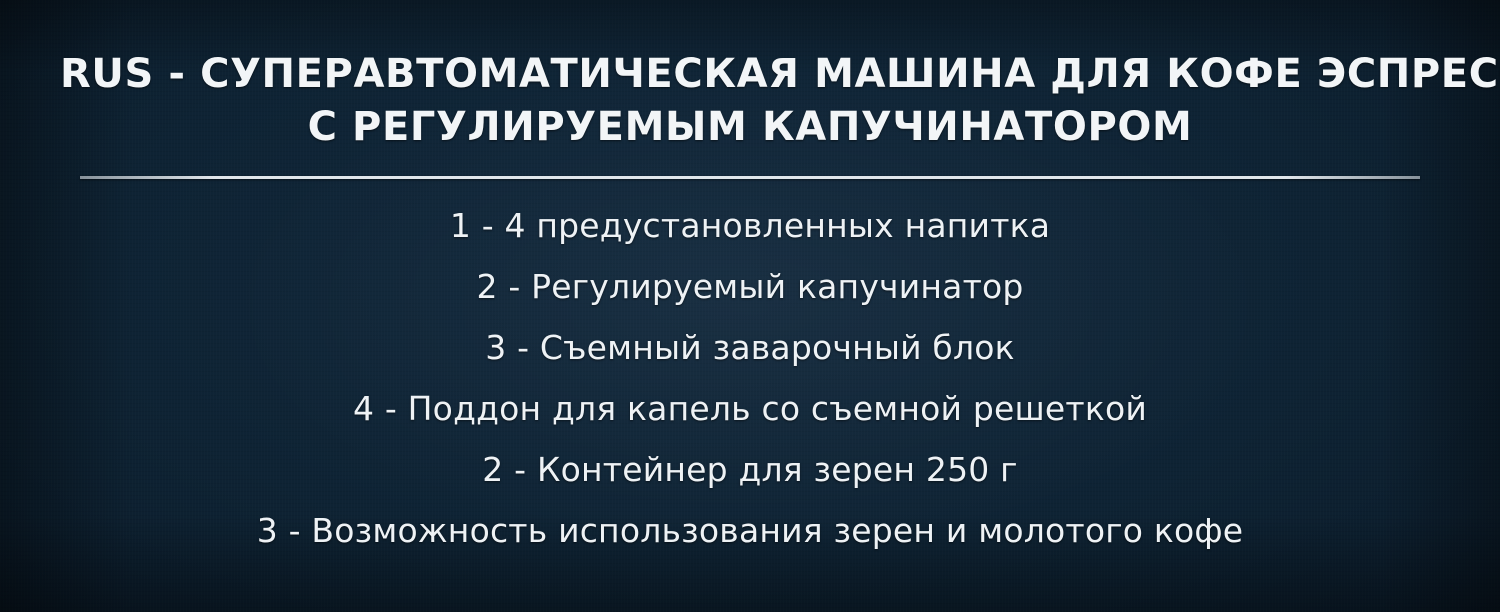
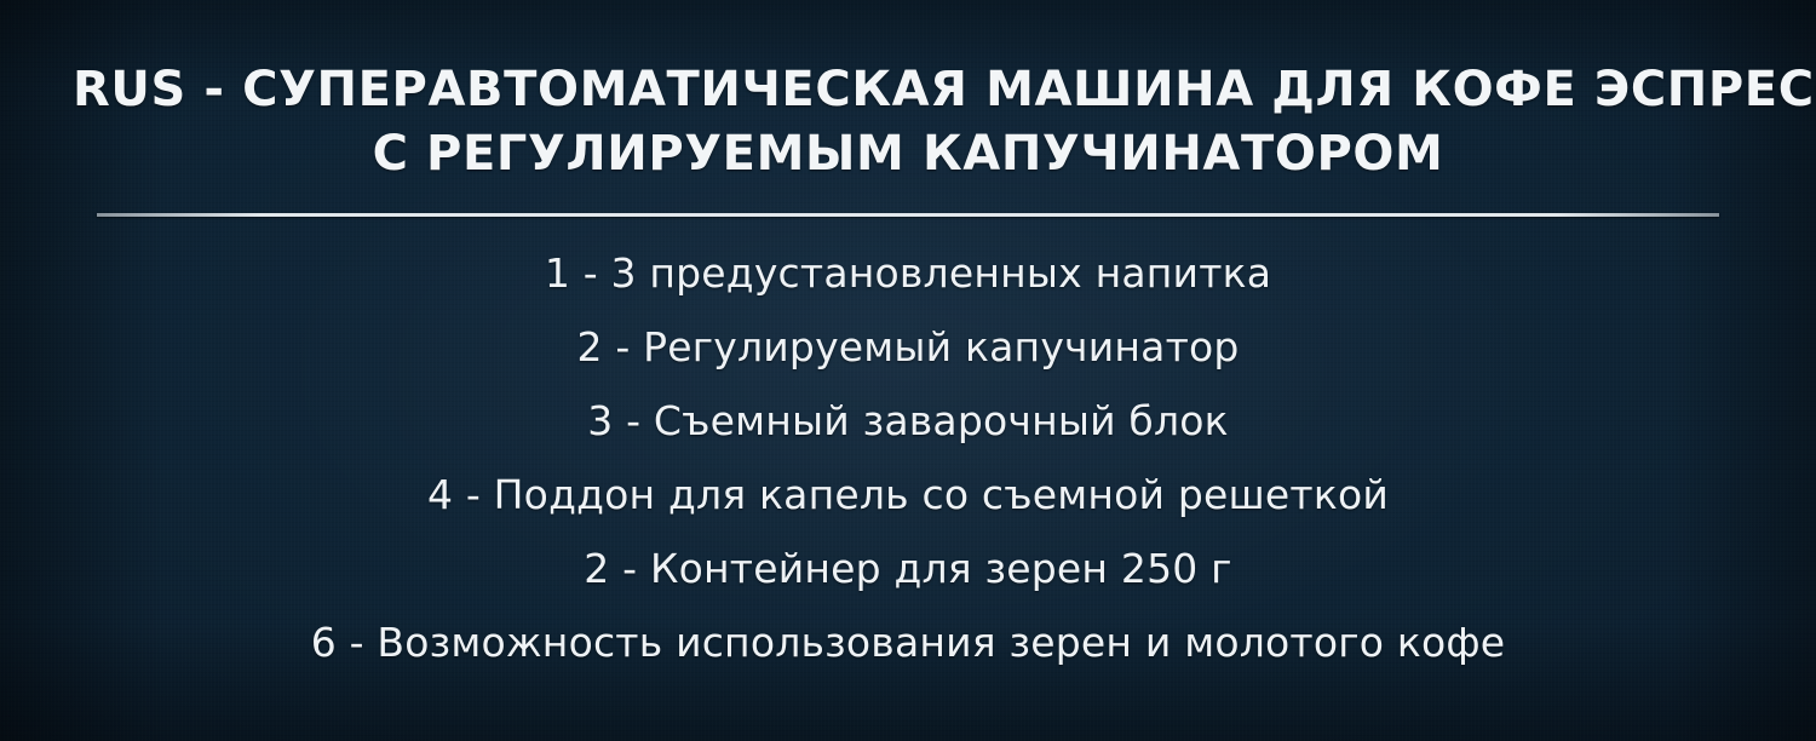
  RUS - СУПЕРАВТОМАТИЧЕСКАЯ МАШИНА ДЛЯ КОФЕ ЭСПРЕС
  С РЕГУЛИРУЕМЫМ КАПУЧИНАТОРОМ
- 1 - 4 предустановленных напитка
+ 1 - 3 предустановленных напитка
  2 - Регулируемый капучинатор
  3 - Съемный заварочный блок
  4 - Поддон для капель со съемной решеткой
  2 - Контейнер для зерен 250 г
- 3 - Возможность использования зерен и молотого кофе
+ 6 - Возможность использования зерен и молотого кофе
